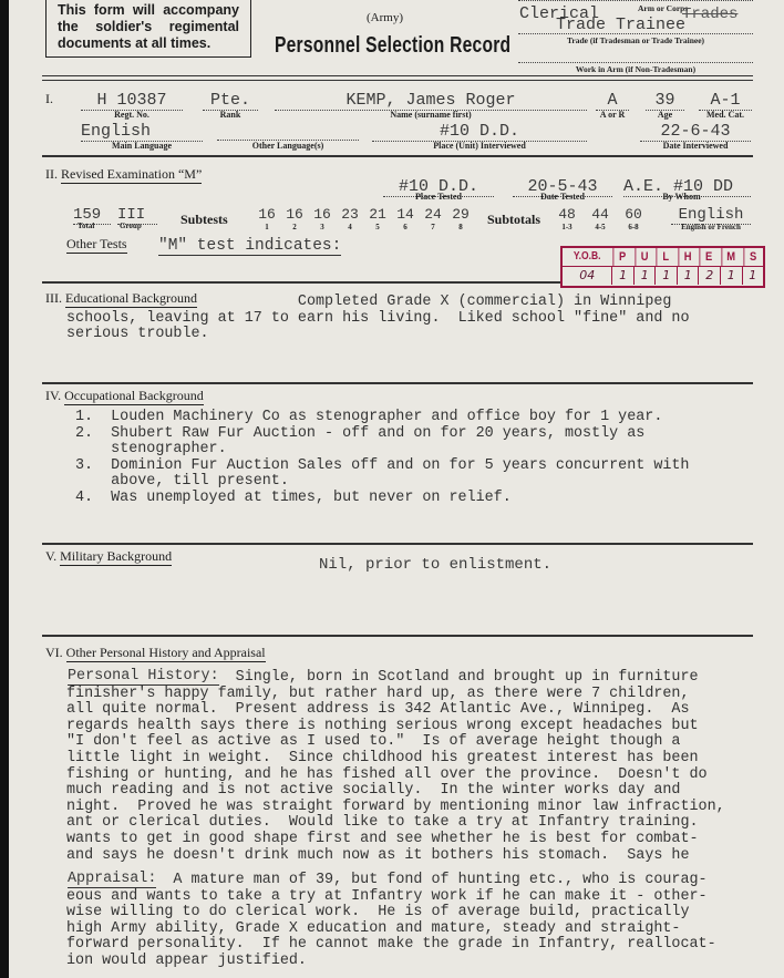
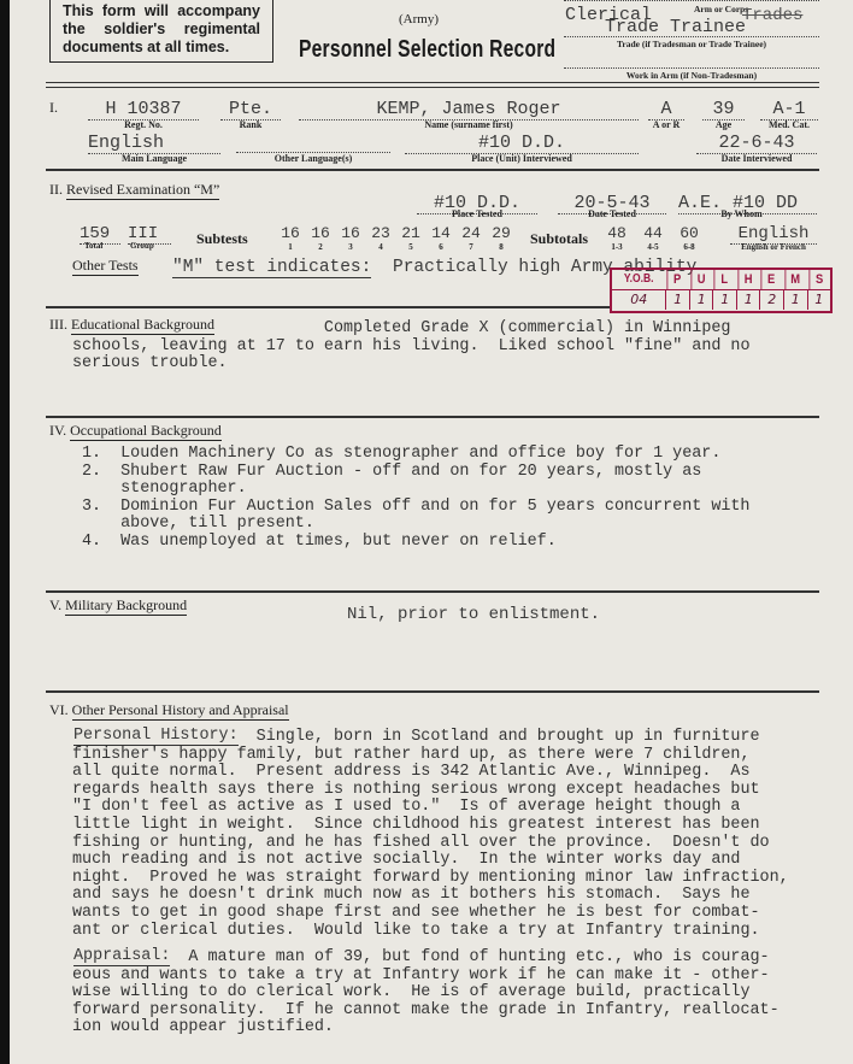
  This form will accompany the soldier's regimental documents at all times.
  (Army)
  Personnel Selection Record
  Clerical
  Arm or Corps
  Trades
  Trade Trainee
  Trade (if Tradesman or Trade Trainee)
  Work in Arm (if Non-Tradesman)
  I.
  H 10387
  Regt. No.
  Pte.
  Rank
  KEMP, James Roger
  Name (surname first)
  A
  A or R
  39
  Age
  A-1
  Med. Cat.
  English
  Main Language
  Other Language(s)
  #10 D.D.
  Place (Unit) Interviewed
  22-6-43
  Date Interviewed
  II. Revised Examination “M”
  #10 D.D.
  Place Tested
  20-5-43
  Date Tested
  A.E. #10 DD
  By Whom
  159
  Total
  III
  Group
  Subtests
  16
  1
  16
  2
  16
  3
  23
  4
  21
  5
  14
  6
  24
  7
  29
  8
  Subtotals
  48
  1-3
  44
  4-5
  60
  6-8
  English
  English or French
  Other Tests
  "M" test indicates:
+ Practically high Army ability
  Y.O.B.
  P
  U
  L
  H
  E
  M
  S
  04
  1
  1
  1
  1
  2
  1
  1
  III. Educational Background
  Completed Grade X (commercial) in Winnipeg
  schools, leaving at 17 to earn his living. Liked school "fine" and no
  serious trouble.
  IV. Occupational Background
  1. Louden Machinery Co as stenographer and office boy for 1 year.
  2. Shubert Raw Fur Auction - off and on for 20 years, mostly as
  stenographer.
  3. Dominion Fur Auction Sales off and on for 5 years concurrent with
  above, till present.
  4. Was unemployed at times, but never on relief.
  V. Military Background
  Nil, prior to enlistment.
  VI. Other Personal History and Appraisal
  Personal History:
  Single, born in Scotland and brought up in furniture
  finisher's happy family, but rather hard up, as there were 7 children,
  all quite normal. Present address is 342 Atlantic Ave., Winnipeg. As
  regards health says there is nothing serious wrong except headaches but
  "I don't feel as active as I used to." Is of average height though a
  little light in weight. Since childhood his greatest interest has been
  fishing or hunting, and he has fished all over the province. Doesn't do
  much reading and is not active socially. In the winter works day and
  night. Proved he was straight forward by mentioning minor law infraction,
- ant or clerical duties. Would like to take a try at Infantry training.
+ and says he doesn't drink much now as it bothers his stomach. Says he
  wants to get in good shape first and see whether he is best for combat-
- and says he doesn't drink much now as it bothers his stomach. Says he
+ ant or clerical duties. Would like to take a try at Infantry training.
  Appraisal:
  A mature man of 39, but fond of hunting etc., who is courag-
  eous and wants to take a try at Infantry work if he can make it - other-
  wise willing to do clerical work. He is of average build, practically
- high Army ability, Grade X education and mature, steady and straight-
  forward personality. If he cannot make the grade in Infantry, reallocat-
  ion would appear justified.
